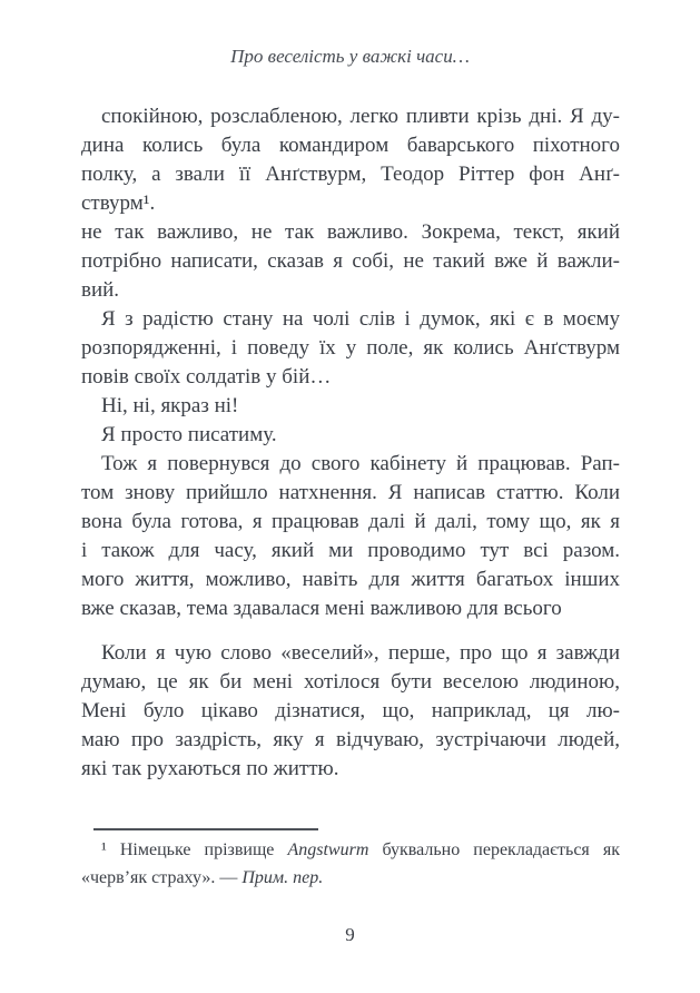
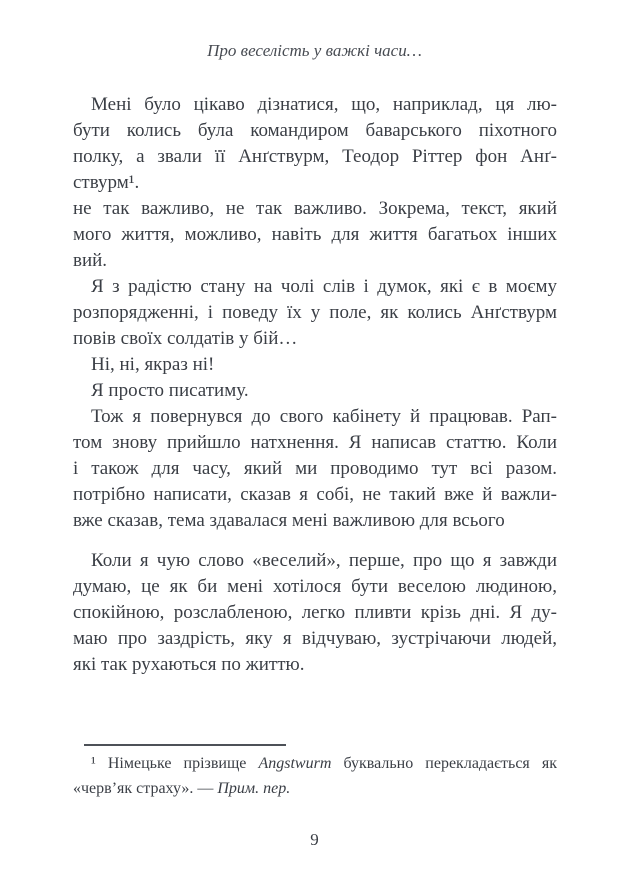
  Про веселість у важкі часи…
- спокійною, розслабленою, легко пливти крізь дні. Я ду-
+ Мені було цікаво дізнатися, що, наприклад, ця лю-
- дина колись була командиром баварського піхотного
+ бути колись була командиром баварського піхотного
  полку, а звали її Анґствурм, Теодор Ріттер фон Анґ-
  ствурм¹.
  не так важливо, не так важливо. Зокрема, текст, який
- потрібно написати, сказав я собі, не такий вже й важли-
+ мого життя, можливо, навіть для життя багатьох інших
  вий.
  Я з радістю стану на чолі слів і думок, які є в моєму
  розпорядженні, і поведу їх у поле, як колись Анґствурм
  повів своїх солдатів у бій…
  Ні, ні, якраз ні!
  Я просто писатиму.
  Тож я повернувся до свого кабінету й працював. Рап-
  том знову прийшло натхнення. Я написав статтю. Коли
- вона була готова, я працював далі й далі, тому що, як я
  і також для часу, який ми проводимо тут всі разом.
- мого життя, можливо, навіть для життя багатьох інших
+ потрібно написати, сказав я собі, не такий вже й важли-
  вже сказав, тема здавалася мені важливою для всього
  Коли я чую слово «веселий», перше, про що я завжди
  думаю, це як би мені хотілося бути веселою людиною,
- Мені було цікаво дізнатися, що, наприклад, ця лю-
+ спокійною, розслабленою, легко пливти крізь дні. Я ду-
  маю про заздрість, яку я відчуваю, зустрічаючи людей,
  які так рухаються по життю.
  ¹ Німецьке прізвище Angstwurm буквально перекладається як
  «черв’як страху». — Прим. пер.
  9
